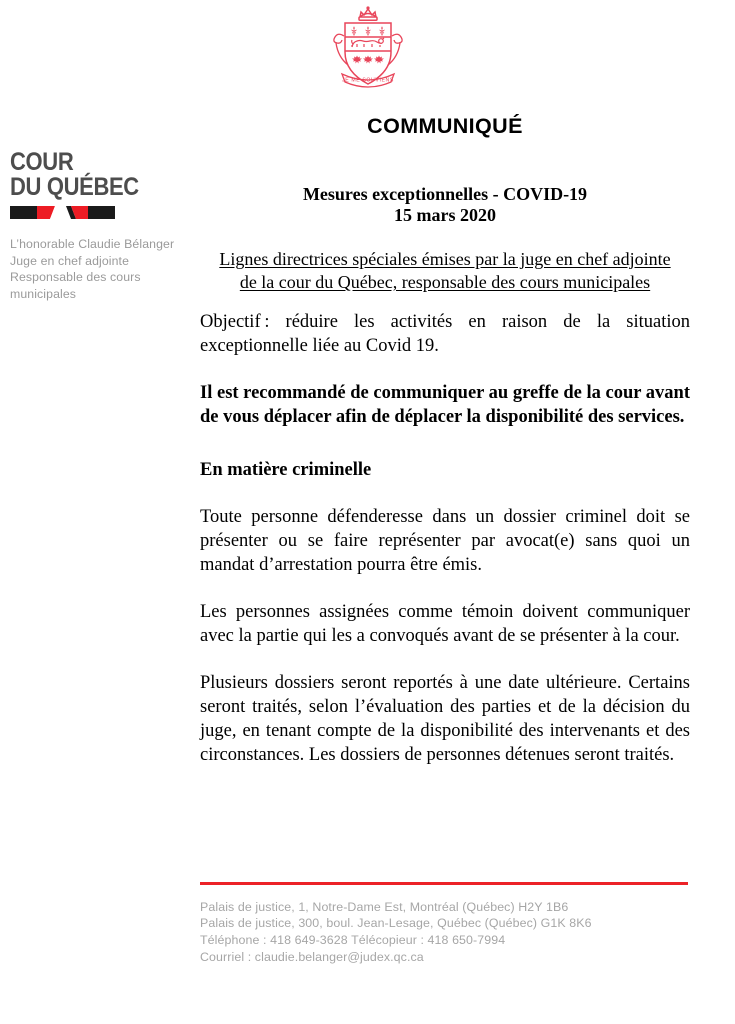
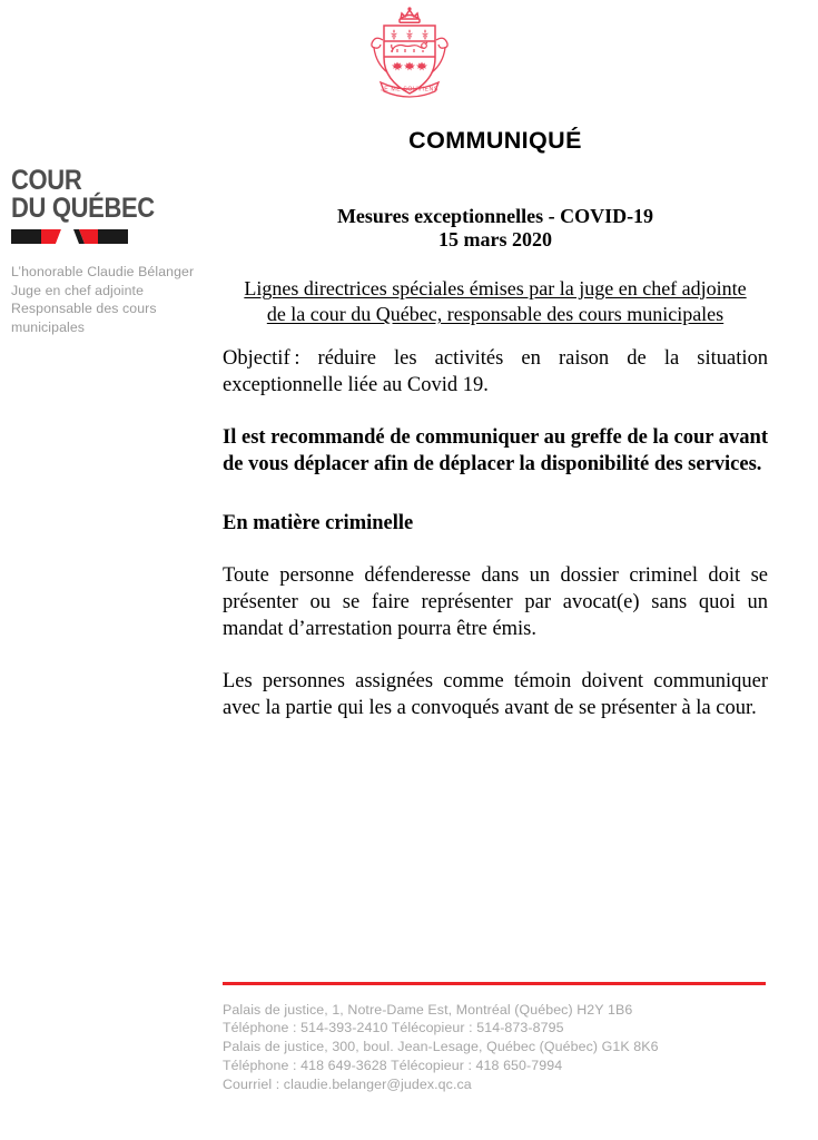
  COUR
  DU QUÉBEC
  L’honorable Claudie Bélanger
  Juge en chef adjointe
  Responsable des cours
  municipales
  COMMUNIQUÉ
  Mesures exceptionnelles - COVID-19
  15 mars 2020
  Lignes directrices spéciales émises par la juge en chef adjointe
  de la cour du Québec, responsable des cours municipales
  Objectif : réduire les activités en raison de la situation exceptionnelle liée au Covid 19.
  Il est recommandé de communiquer au greffe de la cour avant de vous déplacer afin de déplacer la disponibilité des services.
  En matière criminelle
  Toute personne défenderesse dans un dossier criminel doit se présenter ou se faire représenter par avocat(e) sans quoi un mandat d’arrestation pourra être émis.
  Les personnes assignées comme témoin doivent communiquer avec la partie qui les a convoqués avant de se présenter à la cour.
- Plusieurs dossiers seront reportés à une date ultérieure. Certains seront traités, selon l’évaluation des parties et de la décision du juge, en tenant compte de la disponibilité des intervenants et des circonstances. Les dossiers de personnes détenues seront traités.
  Palais de justice, 1, Notre-Dame Est, Montréal (Québec) H2Y 1B6
+ Téléphone : 514-393-2410 Télécopieur : 514-873-8795
  Palais de justice, 300, boul. Jean-Lesage, Québec (Québec) G1K 8K6
  Téléphone : 418 649-3628 Télécopieur : 418 650-7994
  Courriel : claudie.belanger@judex.qc.ca
